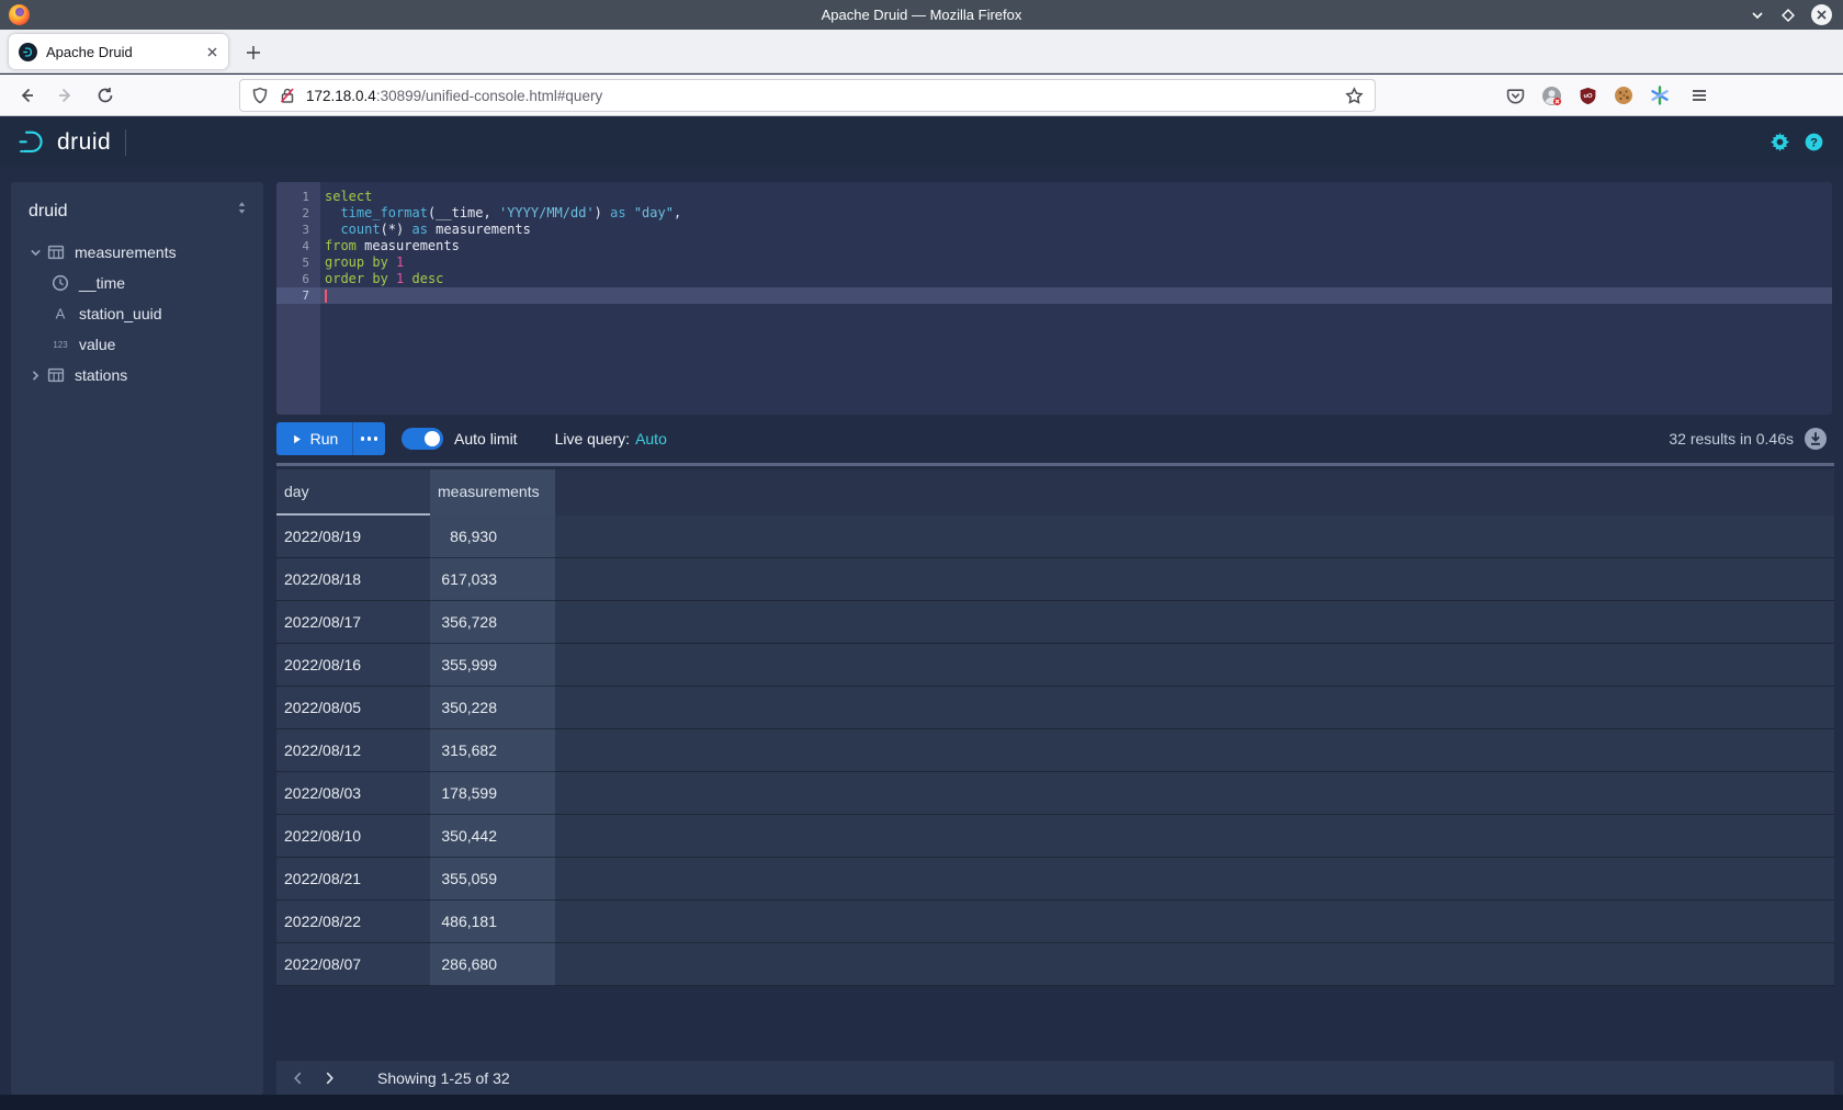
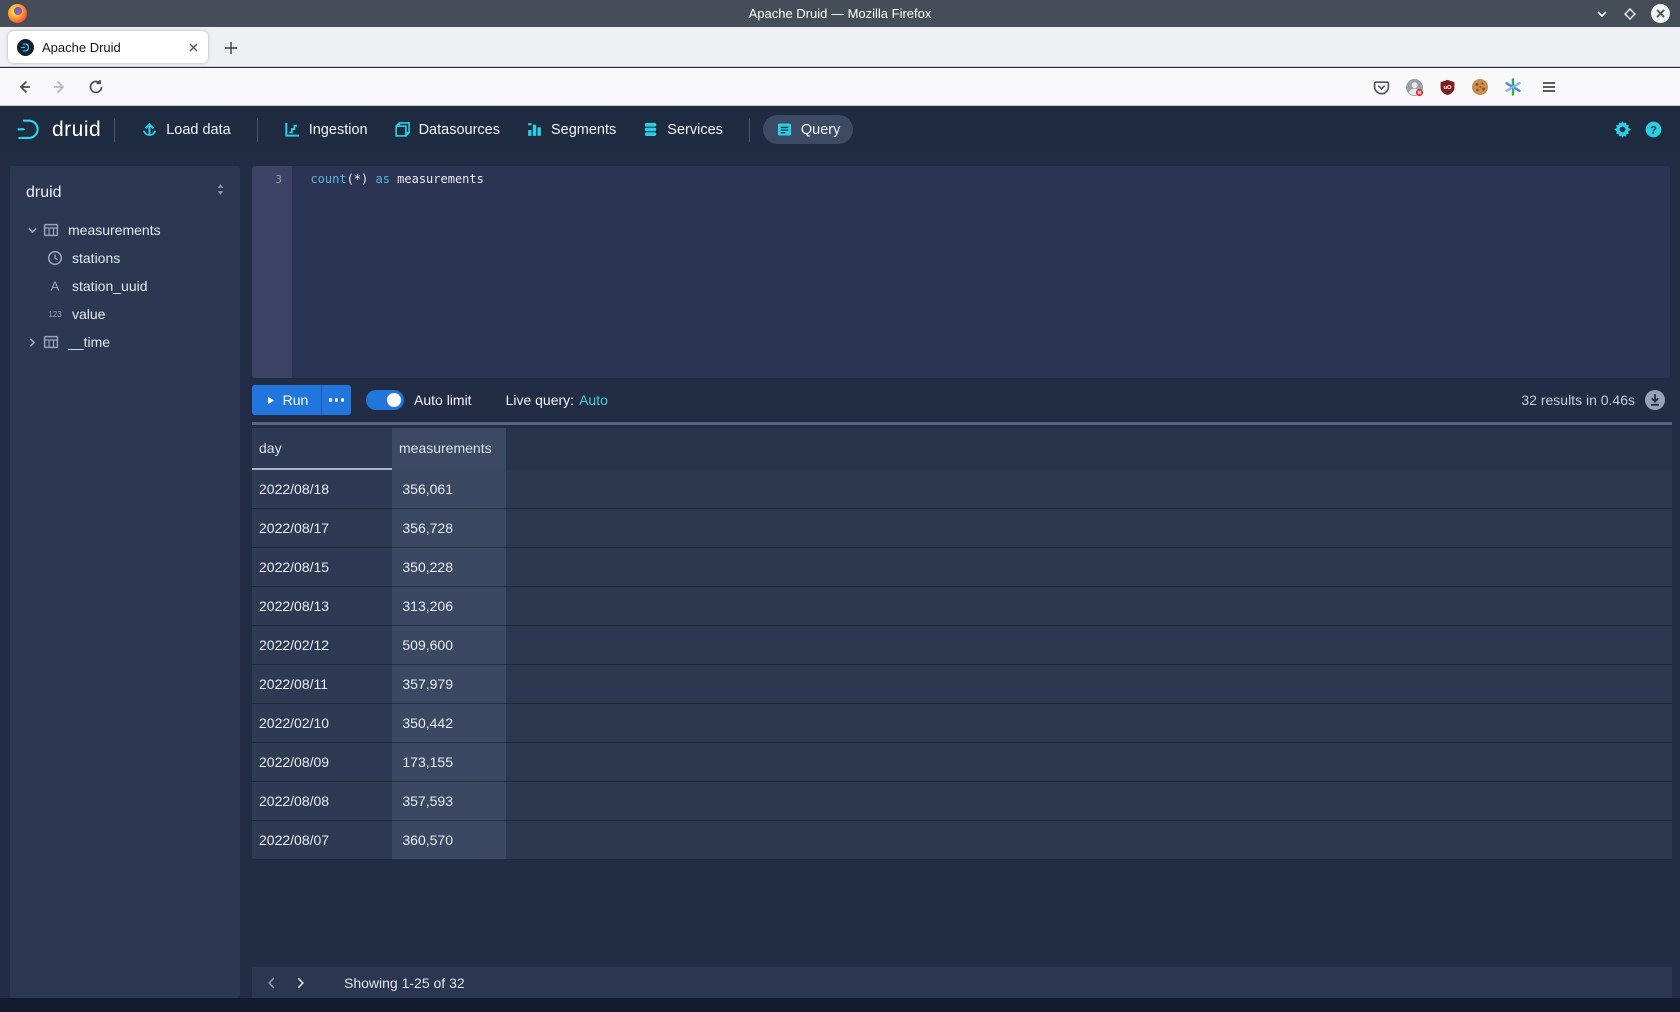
  Apache Druid — Mozilla Firefox
  Apache Druid
- 172.18.0.4:30899/unified-console.html#query
  druid
+ Load data
+ Ingestion
+ Datasources
+ Segments
+ Services
+ Query
  ?
  druid
  measurements
- __time
+ stations
  A
  station_uuid
  123
  value
- stations
+ __time
- 1
- select
- 2
- time_format(__time, 'YYYY/MM/dd') as "day",
  3
  count(*) as measurements
- 4
- from measurements
- 5
- group by 1
- 6
- order by 1 desc
- 7
  Run
  Auto limit
  Live query: Auto
  32 results in 0.46s
  day
  measurements
- 2022/08/19
- 86,930
  2022/08/18
- 617,033
+ 356,061
  2022/08/17
  356,728
- 2022/08/16
- 355,999
- 2022/08/05
+ 2022/08/15
  350,228
+ 2022/08/13
+ 313,206
- 2022/08/12
+ 2022/02/12
- 315,682
+ 509,600
- 2022/08/03
+ 2022/08/11
- 178,599
+ 357,979
- 2022/08/10
+ 2022/02/10
  350,442
- 2022/08/21
+ 2022/08/09
- 355,059
+ 173,155
- 2022/08/22
+ 2022/08/08
- 486,181
+ 357,593
  2022/08/07
- 286,680
+ 360,570
  Showing 1-25 of 32
